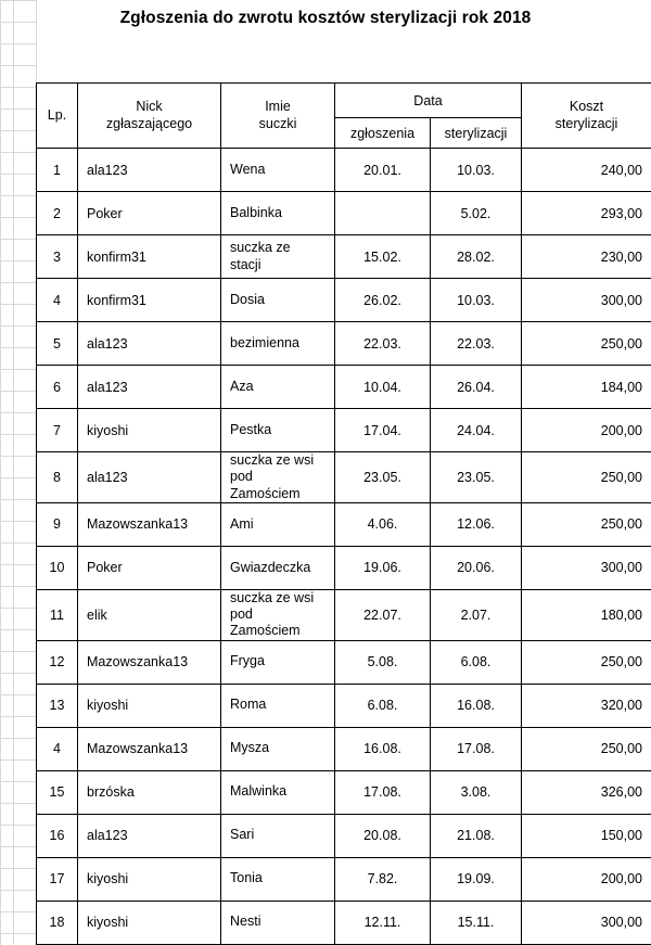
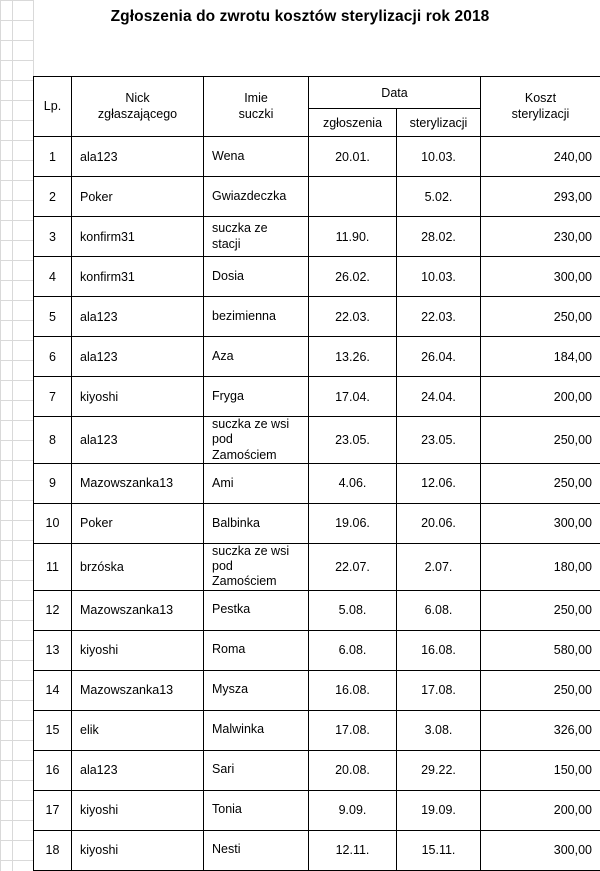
  Zgłoszenia do zwrotu kosztów sterylizacji rok 2018
  Lp.	Nick zgłaszającego	Imie suczki	Data	Koszt sterylizacji
  zgłoszenia	sterylizacji
  1	ala123	Wena	20.01.	10.03.	240,00
- 2	Poker	Balbinka		5.02.	293,00
+ 2	Poker	Gwiazdeczka		5.02.	293,00
- 3	konfirm31	suczka zestacji	15.02.	28.02.	230,00
+ 3	konfirm31	suczka zestacji	11.90.	28.02.	230,00
  4	konfirm31	Dosia	26.02.	10.03.	300,00
  5	ala123	bezimienna	22.03.	22.03.	250,00
- 6	ala123	Aza	10.04.	26.04.	184,00
+ 6	ala123	Aza	13.26.	26.04.	184,00
- 7	kiyoshi	Pestka	17.04.	24.04.	200,00
+ 7	kiyoshi	Fryga	17.04.	24.04.	200,00
  8	ala123	suczka ze wsipod Zamościem	23.05.	23.05.	250,00
  9	Mazowszanka13	Ami	4.06.	12.06.	250,00
- 10	Poker	Gwiazdeczka	19.06.	20.06.	300,00
+ 10	Poker	Balbinka	19.06.	20.06.	300,00
- 11	elik	suczka ze wsipod Zamościem	22.07.	2.07.	180,00
+ 11	brzóska	suczka ze wsipod Zamościem	22.07.	2.07.	180,00
- 12	Mazowszanka13	Fryga	5.08.	6.08.	250,00
+ 12	Mazowszanka13	Pestka	5.08.	6.08.	250,00
- 13	kiyoshi	Roma	6.08.	16.08.	320,00
+ 13	kiyoshi	Roma	6.08.	16.08.	580,00
- 4	Mazowszanka13	Mysza	16.08.	17.08.	250,00
+ 14	Mazowszanka13	Mysza	16.08.	17.08.	250,00
- 15	brzóska	Malwinka	17.08.	3.08.	326,00
+ 15	elik	Malwinka	17.08.	3.08.	326,00
- 16	ala123	Sari	20.08.	21.08.	150,00
+ 16	ala123	Sari	20.08.	29.22.	150,00
- 17	kiyoshi	Tonia	7.82.	19.09.	200,00
+ 17	kiyoshi	Tonia	9.09.	19.09.	200,00
  18	kiyoshi	Nesti	12.11.	15.11.	300,00
